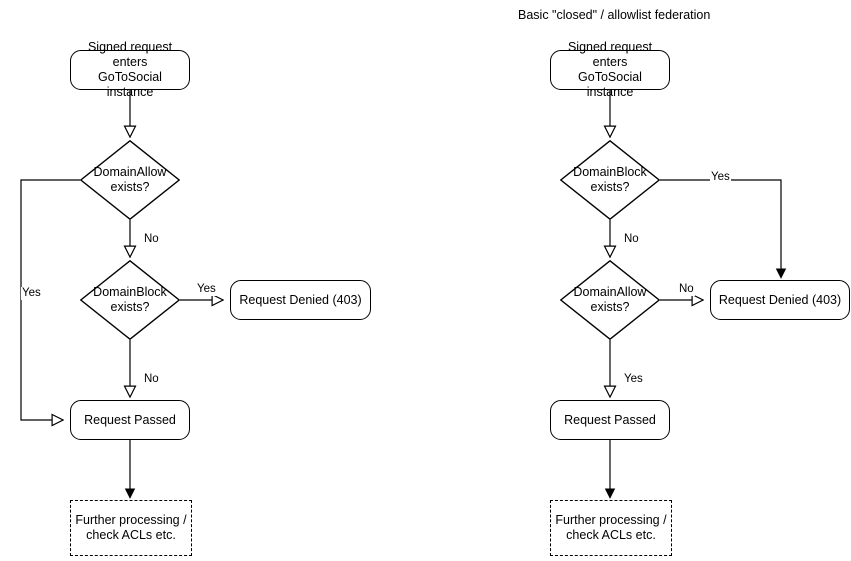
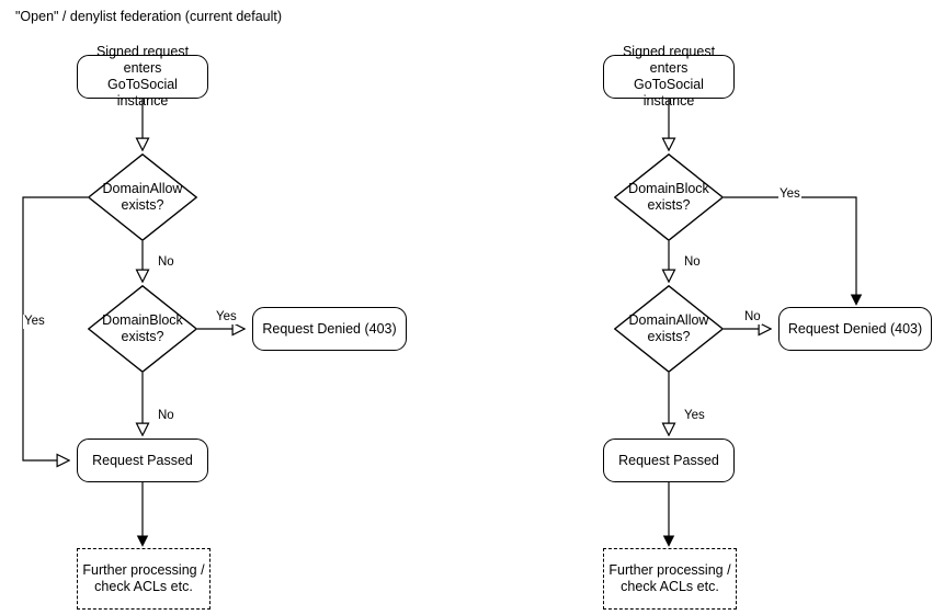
+ "Open" / denylist federation (current default)
  Signed request enters
  GoToSocial instance
  DomainAllow
  exists?
  DomainBlock
  exists?
  Request Denied (403)
  Request Passed
  Further processing /
  check ACLs etc.
  Yes
  No
  Yes
  No
- Basic "closed" / allowlist federation
  Signed request enters
  GoToSocial instance
  DomainBlock
  exists?
  DomainAllow
  exists?
  Request Denied (403)
  Request Passed
  Further processing /
  check ACLs etc.
  Yes
  No
  No
  Yes
